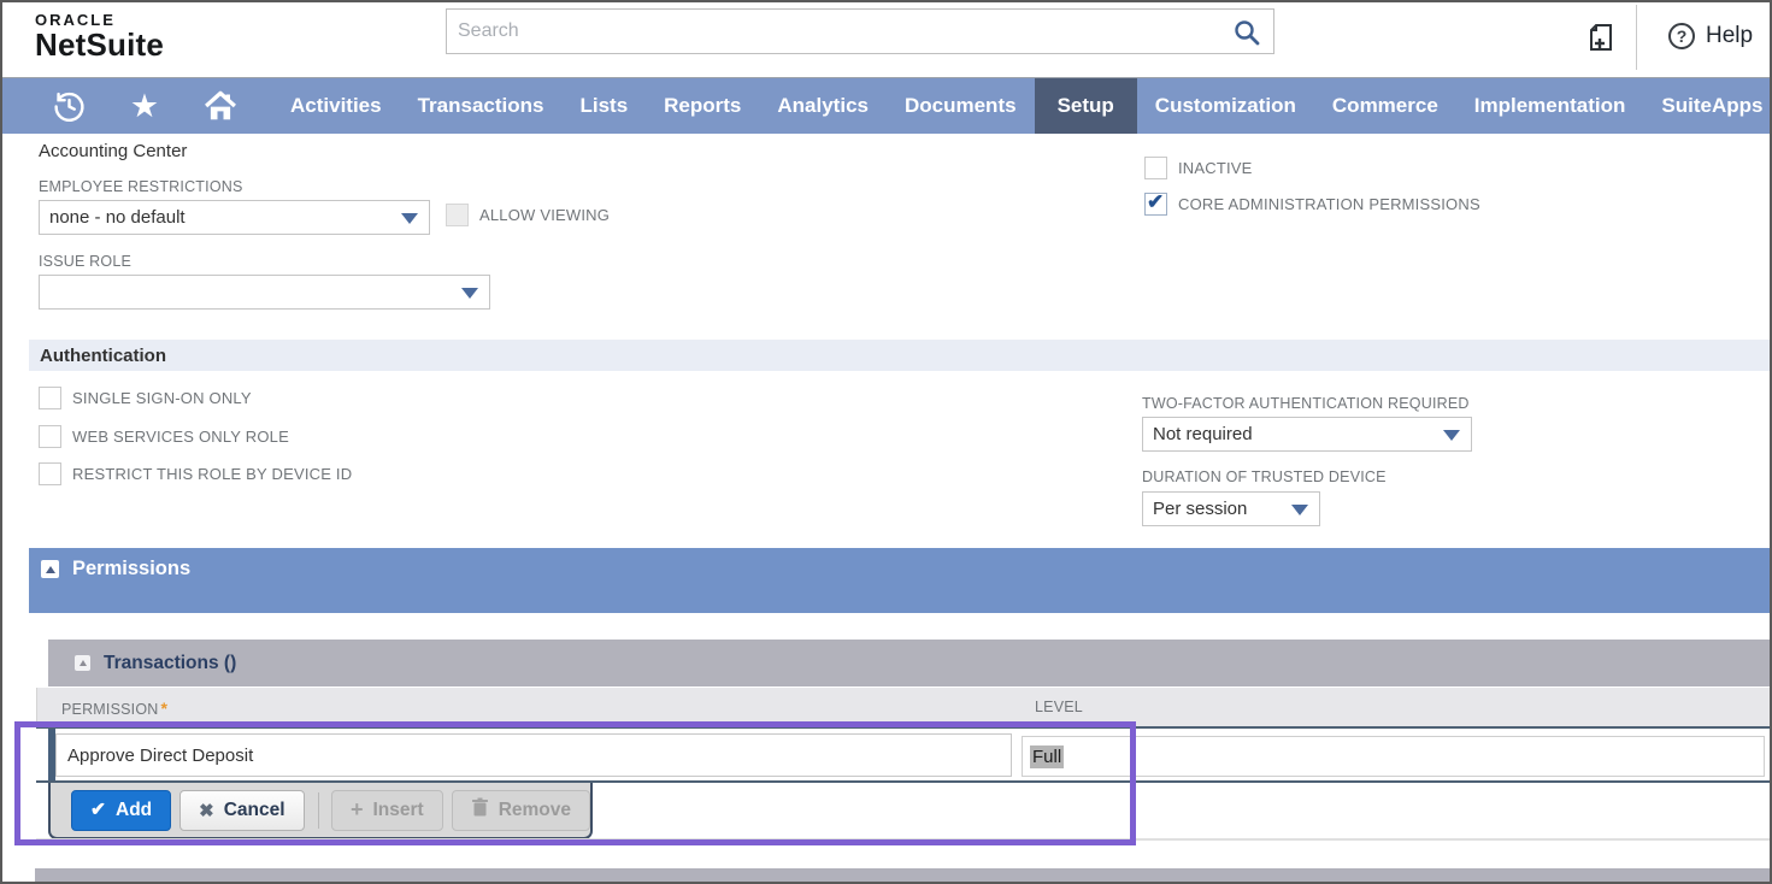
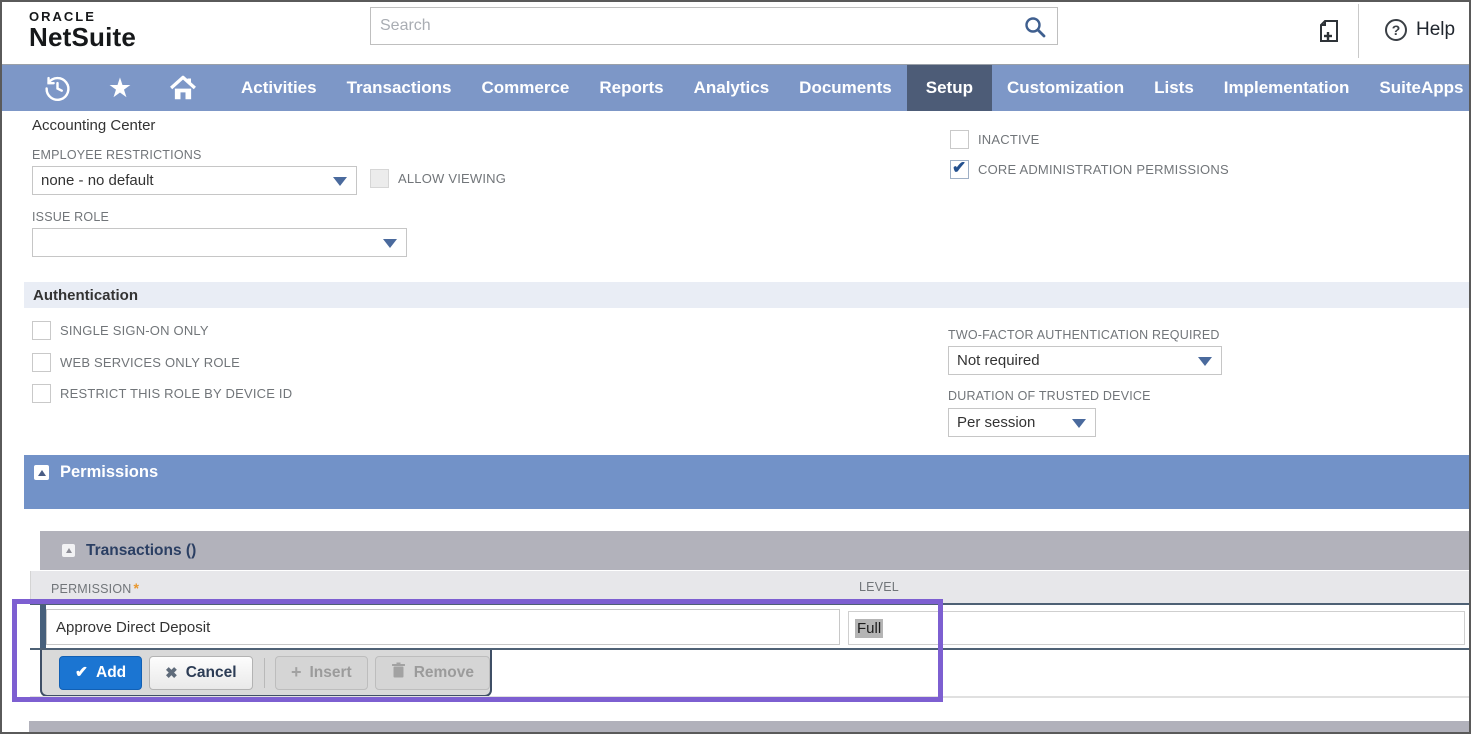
  ORACLE
  NetSuite
  Search
  ?
  Help
  ★
  Activities
  Transactions
- Lists
+ Commerce
  Reports
  Analytics
  Documents
  Setup
  Customization
- Commerce
+ Lists
  Implementation
  SuiteApps
  Accounting Center
  EMPLOYEE RESTRICTIONS
  none - no default
  ALLOW VIEWING
  ISSUE ROLE
  INACTIVE
  ✔
  CORE ADMINISTRATION PERMISSIONS
  Authentication
  SINGLE SIGN-ON ONLY
  WEB SERVICES ONLY ROLE
  RESTRICT THIS ROLE BY DEVICE ID
  TWO-FACTOR AUTHENTICATION REQUIRED
  Not required
  DURATION OF TRUSTED DEVICE
  Per session
  Permissions
  Transactions ()
  PERMISSION *
  LEVEL
  Approve Direct Deposit
  Full
  ✔
  Add
  ✖
  Cancel
  +
  Insert
  Remove
